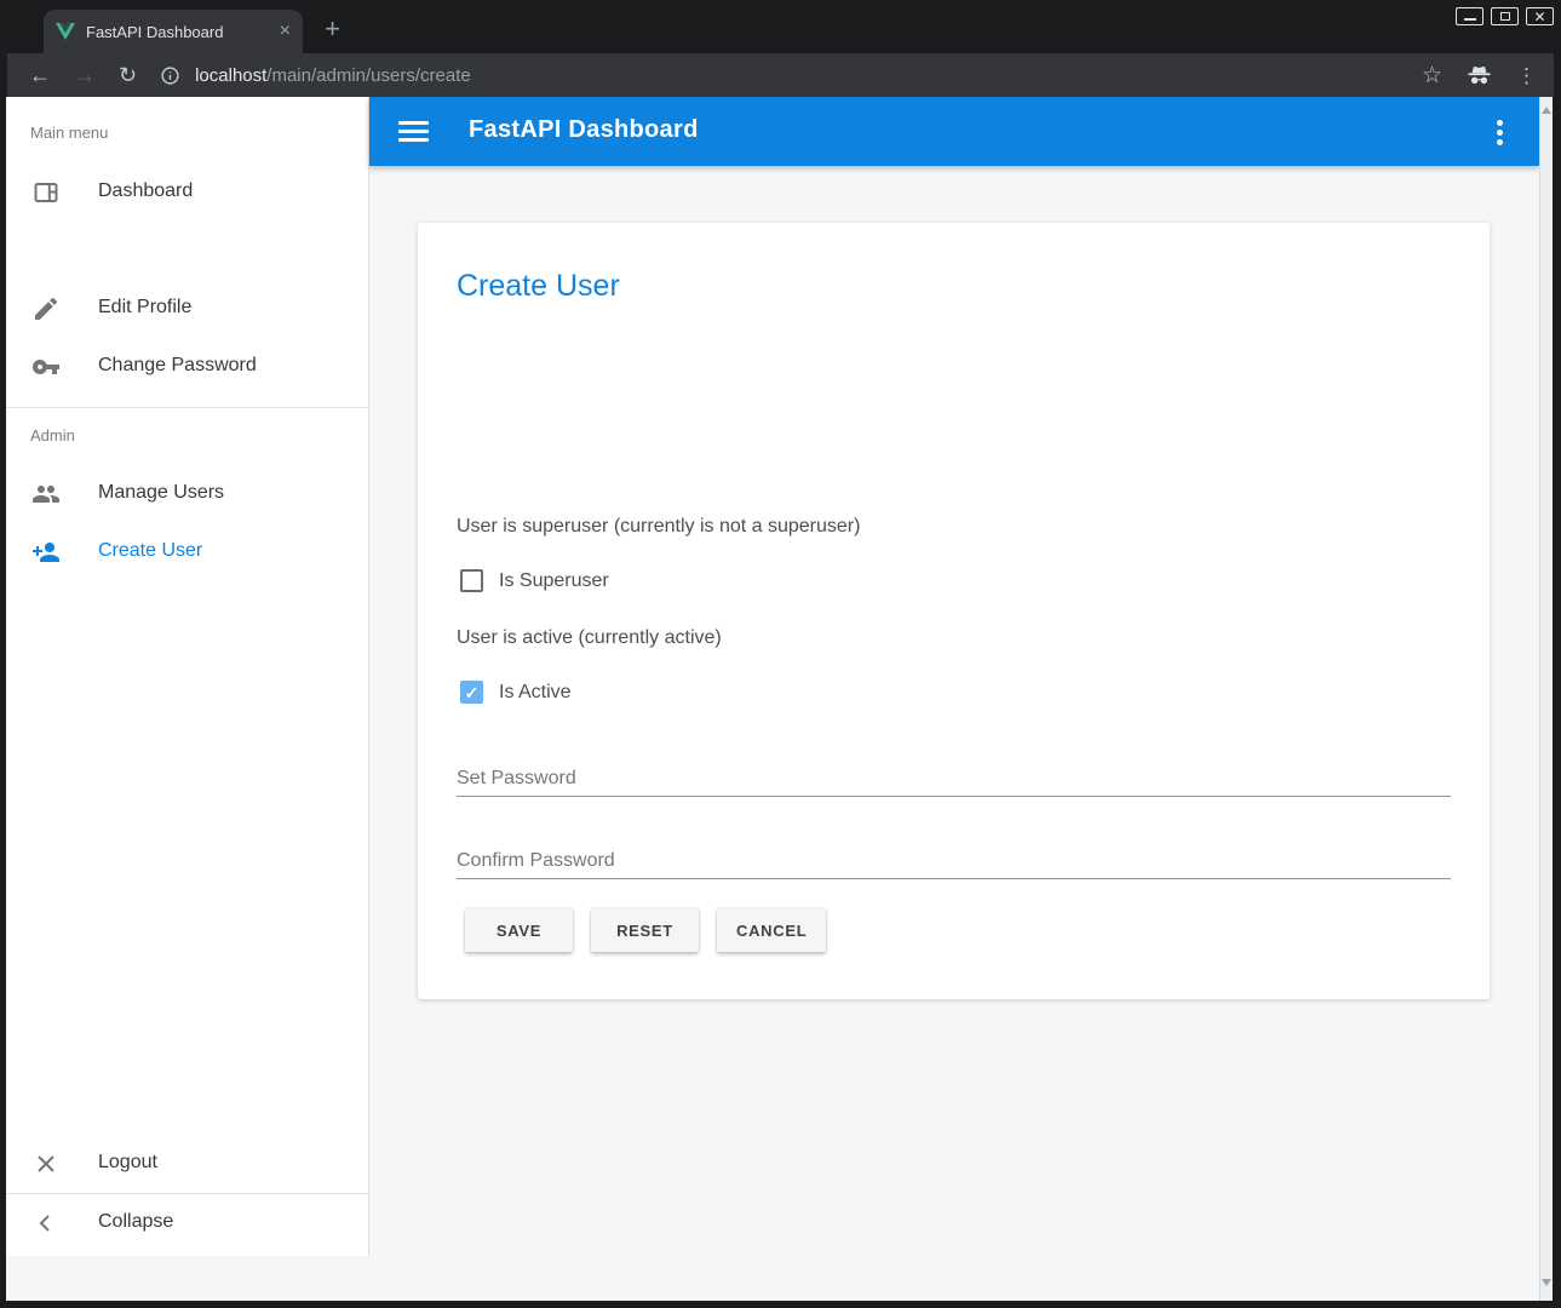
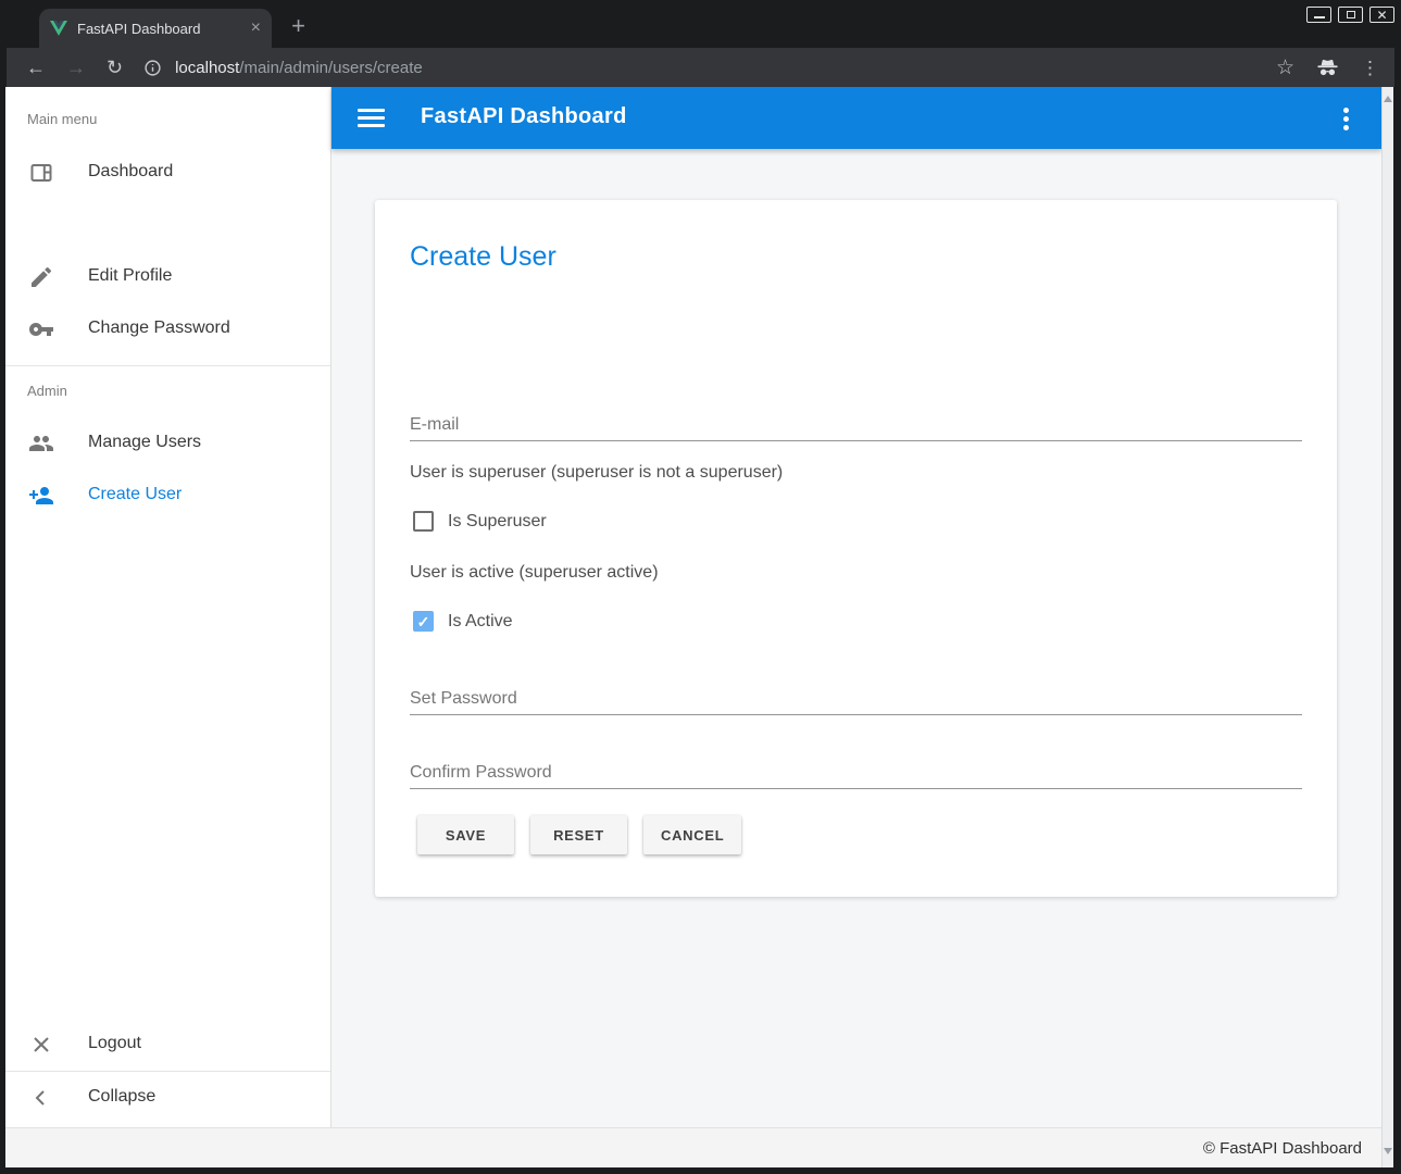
  FastAPI Dashboard
  ×
  +
  ✕
  ←
  →
  ↻
  localhost/main/admin/users/create
  ☆
  ⋮
  FastAPI Dashboard
  Main menu
  Dashboard
  Edit Profile
  Change Password
  Admin
  Manage Users
  Create User
  Logout
  Collapse
  Create User
+ E-mail
- User is superuser (currently is not a superuser)
+ User is superuser (superuser is not a superuser)
  Is Superuser
- User is active (currently active)
+ User is active (superuser active)
  ✓
  Is Active
  Set Password
  Confirm Password
  SAVE
  RESET
  CANCEL
+ © FastAPI Dashboard
